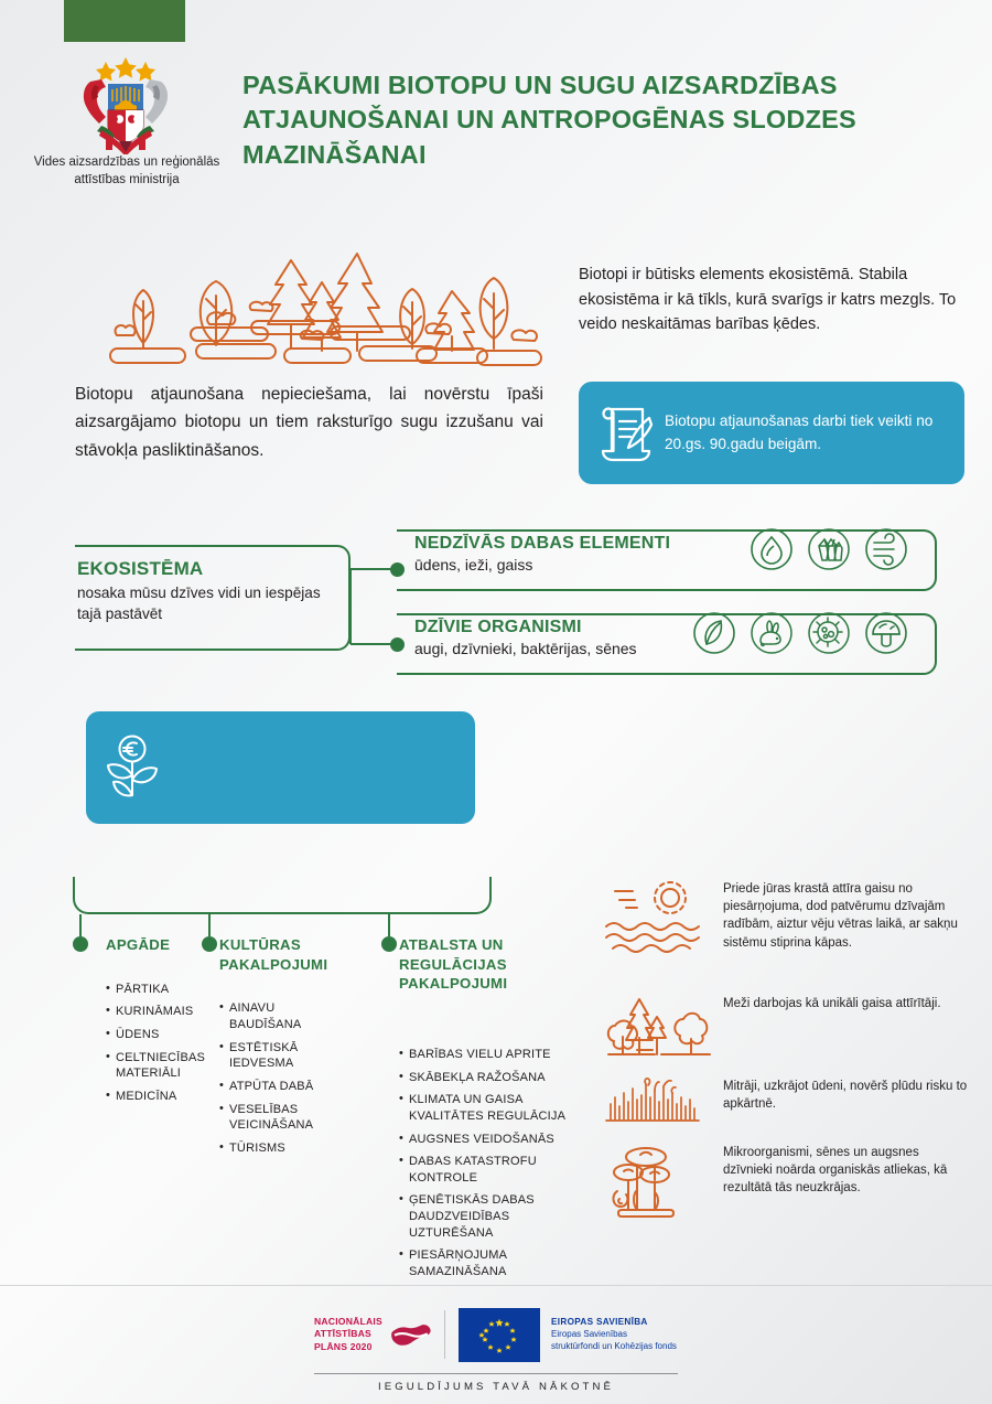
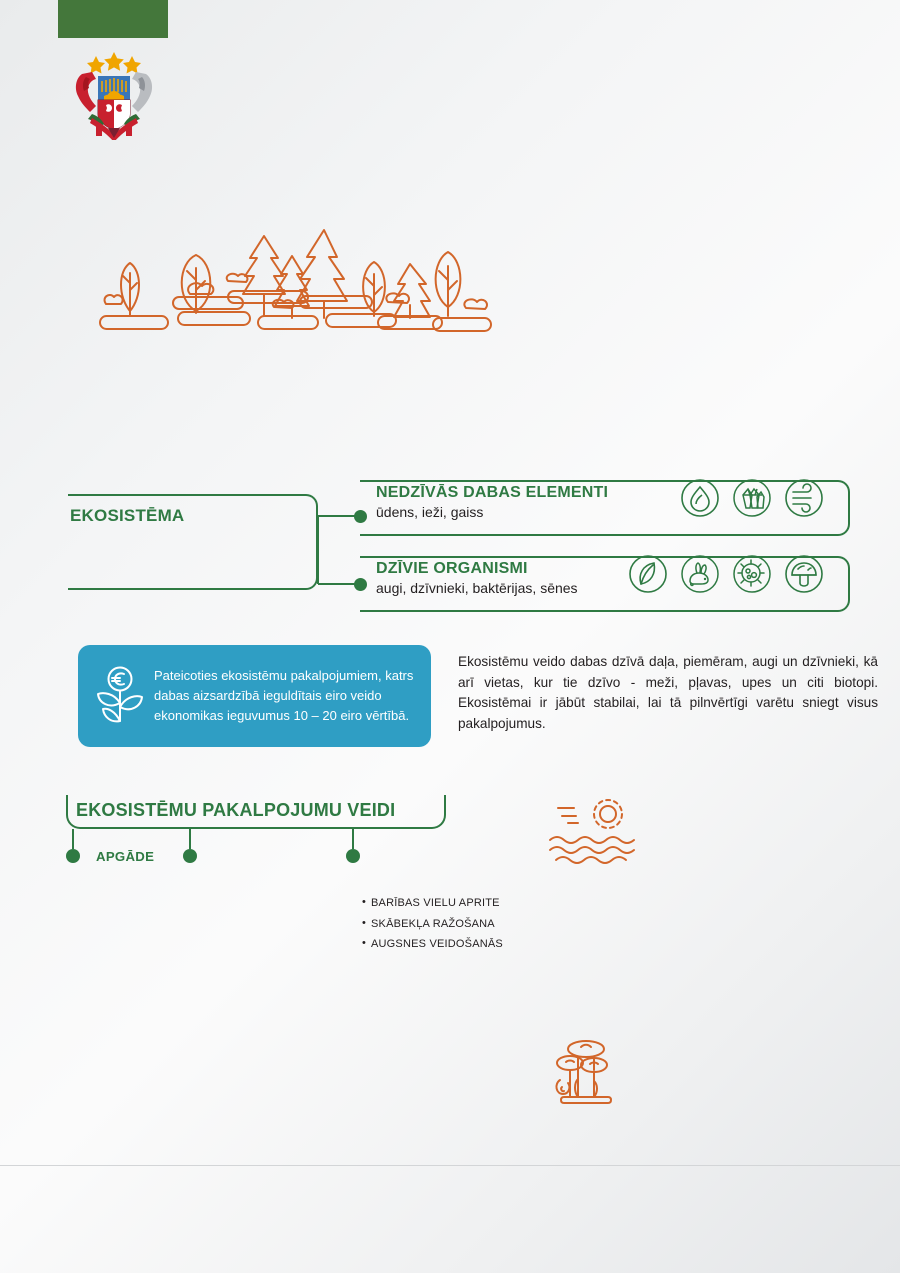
- Vides aizsardzības un reģionālās attīstības ministrija
- PASĀKUMI BIOTOPU UN SUGU AIZSARDZĪBAS ATJAUNOŠANAI UN ANTROPOGĒNAS SLODZES MAZINĀŠANAI
- Biotopu atjaunošana nepieciešama, lai novērstu īpaši aizsargājamo biotopu un tiem raksturīgo sugu izzušanu vai stāvokļa pasliktināšanos.
- Biotopi ir būtisks elements ekosistēmā. Stabila ekosistēma ir kā tīkls, kurā svarīgs ir katrs mezgls. To veido neskaitāmas barības ķēdes.
- Biotopu atjaunošanas darbi tiek veikti no 20.gs. 90.gadu beigām.
  EKOSISTĒMA
- nosaka mūsu dzīves vidi un iespējas tajā pastāvēt
  NEDZĪVĀS DABAS ELEMENTI
  ūdens, ieži, gaiss
  DZĪVIE ORGANISMI
  augi, dzīvnieki, baktērijas, sēnes
+ Pateicoties ekosistēmu pakalpojumiem, katrs dabas aizsardzībā ieguldītais eiro veido ekonomikas ieguvumus 10 – 20 eiro vērtībā.
+ Ekosistēmu veido dabas dzīvā daļa, piemēram, augi un dzīvnieki, kā arī vietas, kur tie dzīvo - meži, pļavas, upes un citi biotopi. Ekosistēmai ir jābūt stabilai, lai tā pilnvērtīgi varētu sniegt visus pakalpojumus.
+ EKOSISTĒMU PAKALPOJUMU VEIDI
  APGĀDE
- PĀRTIKA
- KURINĀMAIS
- ŪDENS
- CELTNIECĪBAS MATERIĀLI
- MEDICĪNA
- KULTŪRAS PAKALPOJUMI
- AINAVU BAUDĪŠANA
- ESTĒTISKĀ IEDVESMA
- ATPŪTA DABĀ
- VESELĪBAS VEICINĀŠANA
- TŪRISMS
- ATBALSTA UN REGULĀCIJAS PAKALPOJUMI
  BARĪBAS VIELU APRITE
  SKĀBEKĻA RAŽOŠANA
- KLIMATA UN GAISA KVALITĀTES REGULĀCIJA
  AUGSNES VEIDOŠANĀS
- DABAS KATASTROFU KONTROLE
- ĢENĒTISKĀS DABAS DAUDZVEIDĪBAS UZTURĒŠANA
- PIESĀRŅOJUMA SAMAZINĀŠANA
- Priede jūras krastā attīra gaisu no piesārņojuma, dod patvērumu dzīvajām radībām, aiztur vēju vētras laikā, ar sakņu sistēmu stiprina kāpas.
- Meži darbojas kā unikāli gaisa attīrītāji.
- Mitrāji, uzkrājot ūdeni, novērš plūdu risku to apkārtnē.
- Mikroorganismi, sēnes un augsnes dzīvnieki noārda organiskās atliekas, kā rezultātā tās neuzkrājas.
- NACIONĀLAIS
- ATTĪSTĪBAS
- PLĀNS 2020
- EIROPAS SAVIENĪBA
- Eiropas Savienības struktūrfondi un Kohēzijas fonds
- IEGULDĪJUMS TAVĀ NĀKOTNĒ
